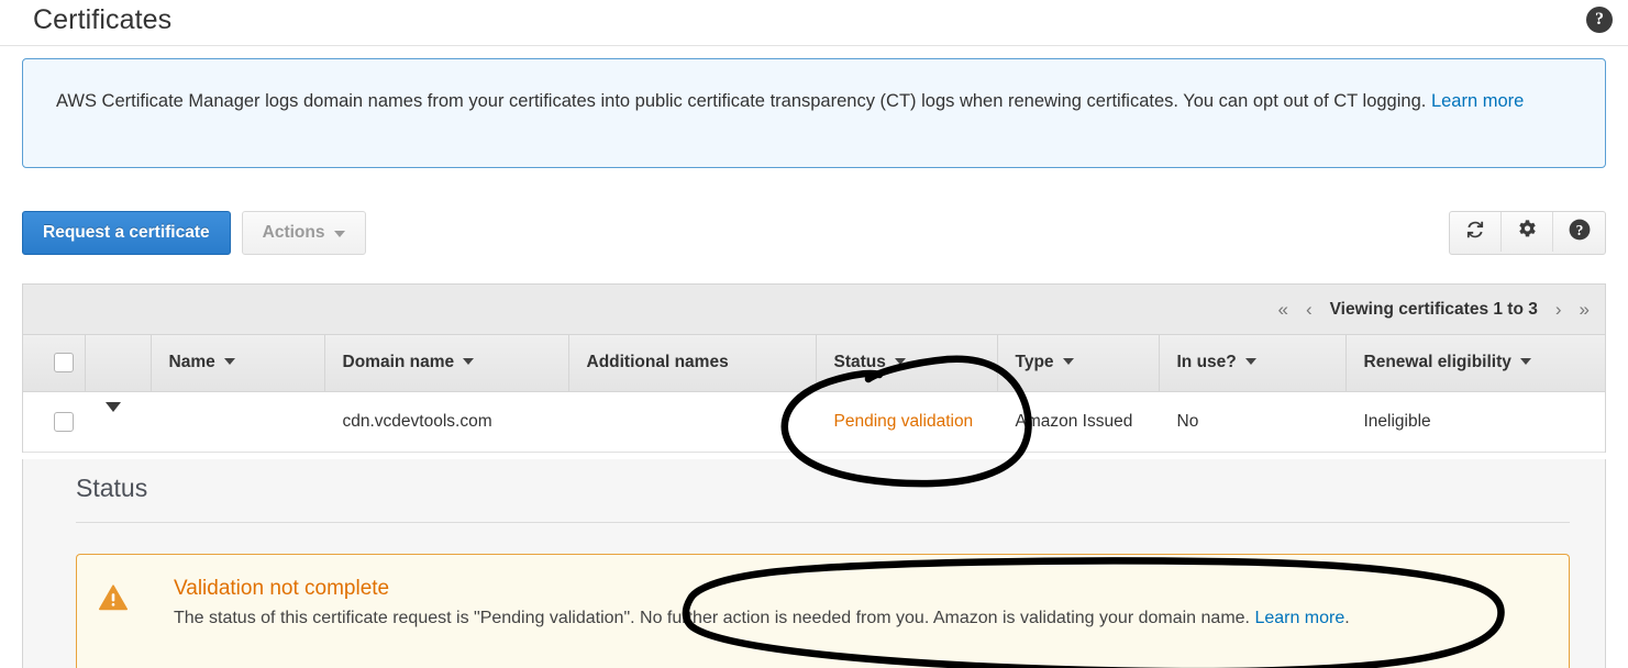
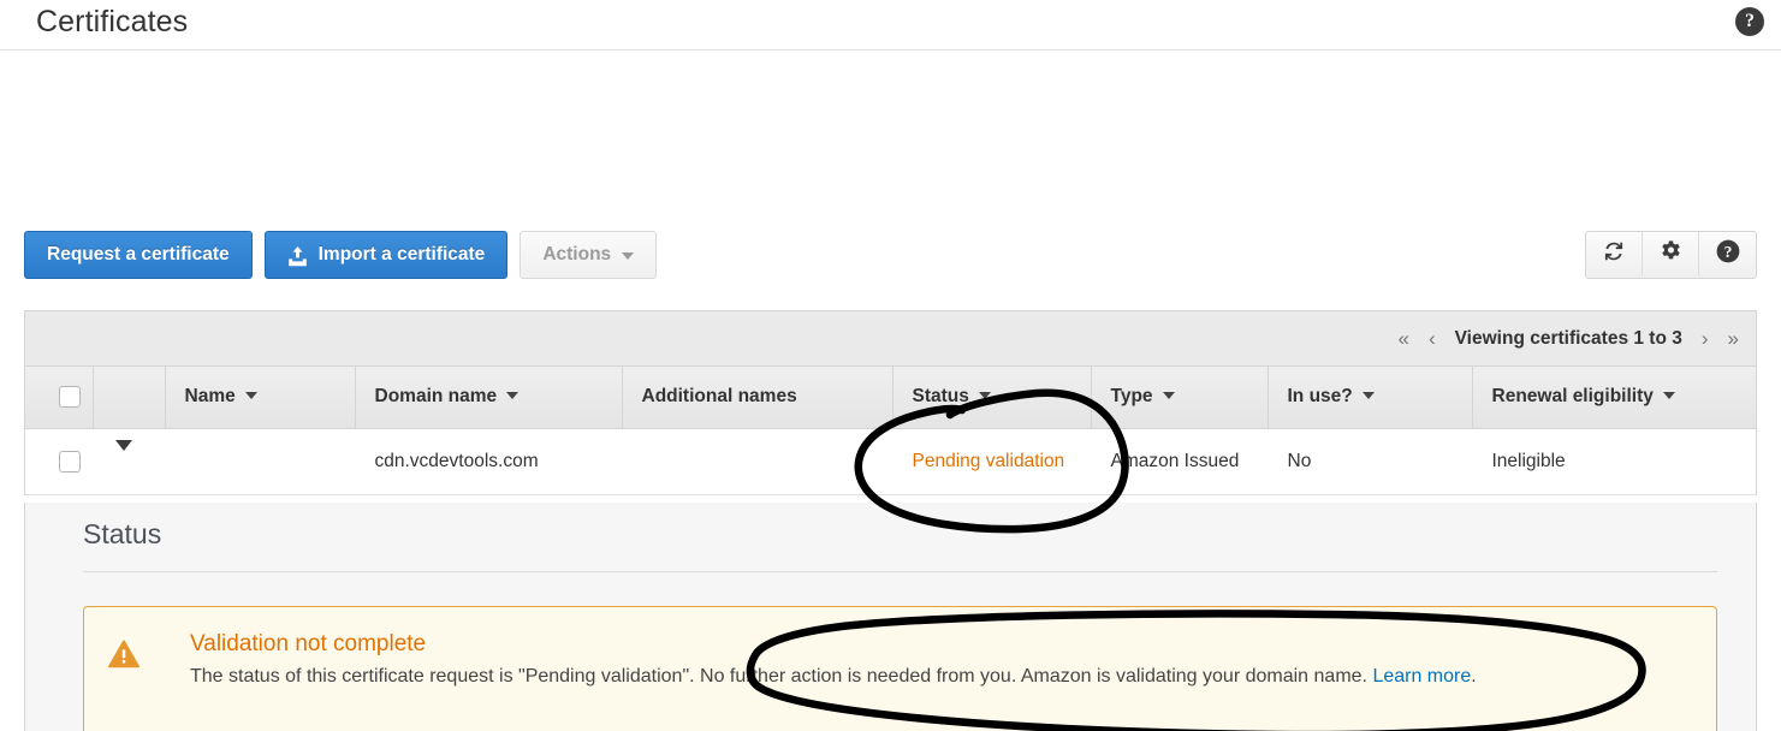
  Certificates
  ?
- AWS Certificate Manager logs domain names from your certificates into public certificate transparency (CT) logs when renewing certificates. You can opt out of CT logging. Learn more
  Request a certificate
+ Import a certificate
  Actions
  ?
  «
  ‹
  Viewing certificates 1 to 3
  ›
  »
  		Name	Domain name	Additional names	Status	Type	In use?	Renewal eligibility
  			cdn.vcdevtools.com		Pending validation	Amazon Issued	No	Ineligible
  Status
  Validation not complete
  The status of this certificate request is "Pending validation". No fuher action is needed from you. Amazon is validating your domain name. Learn more.
